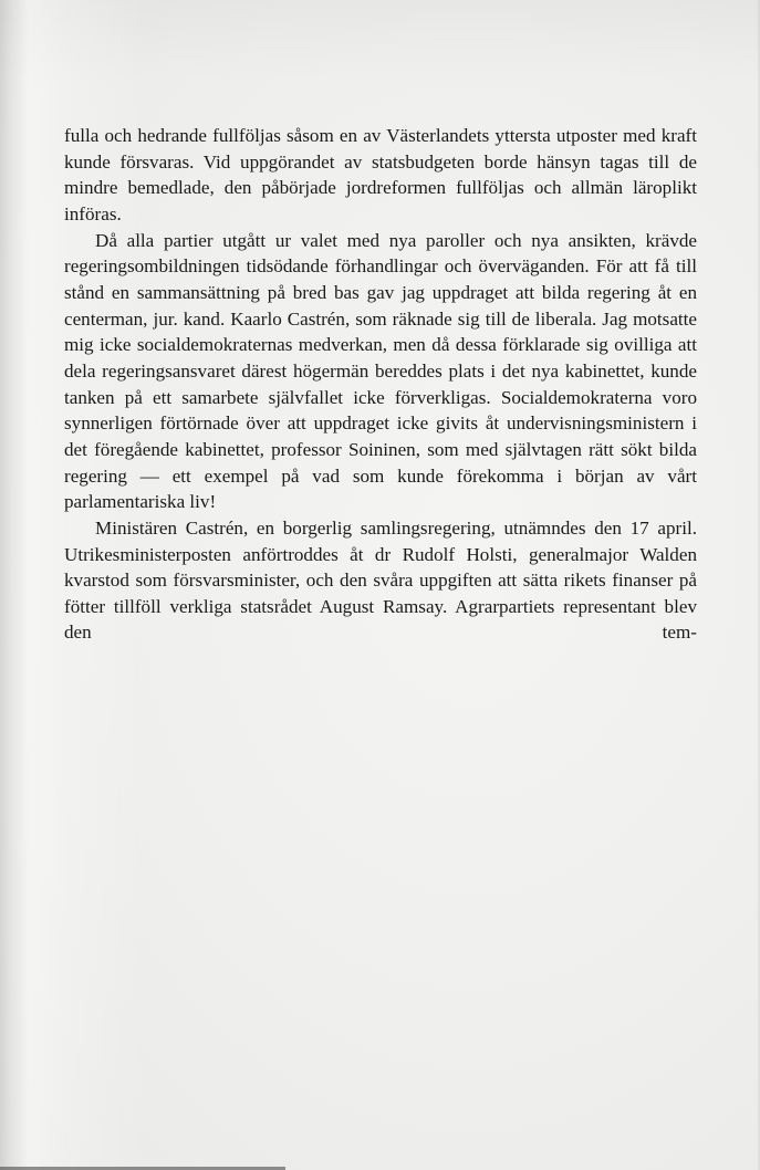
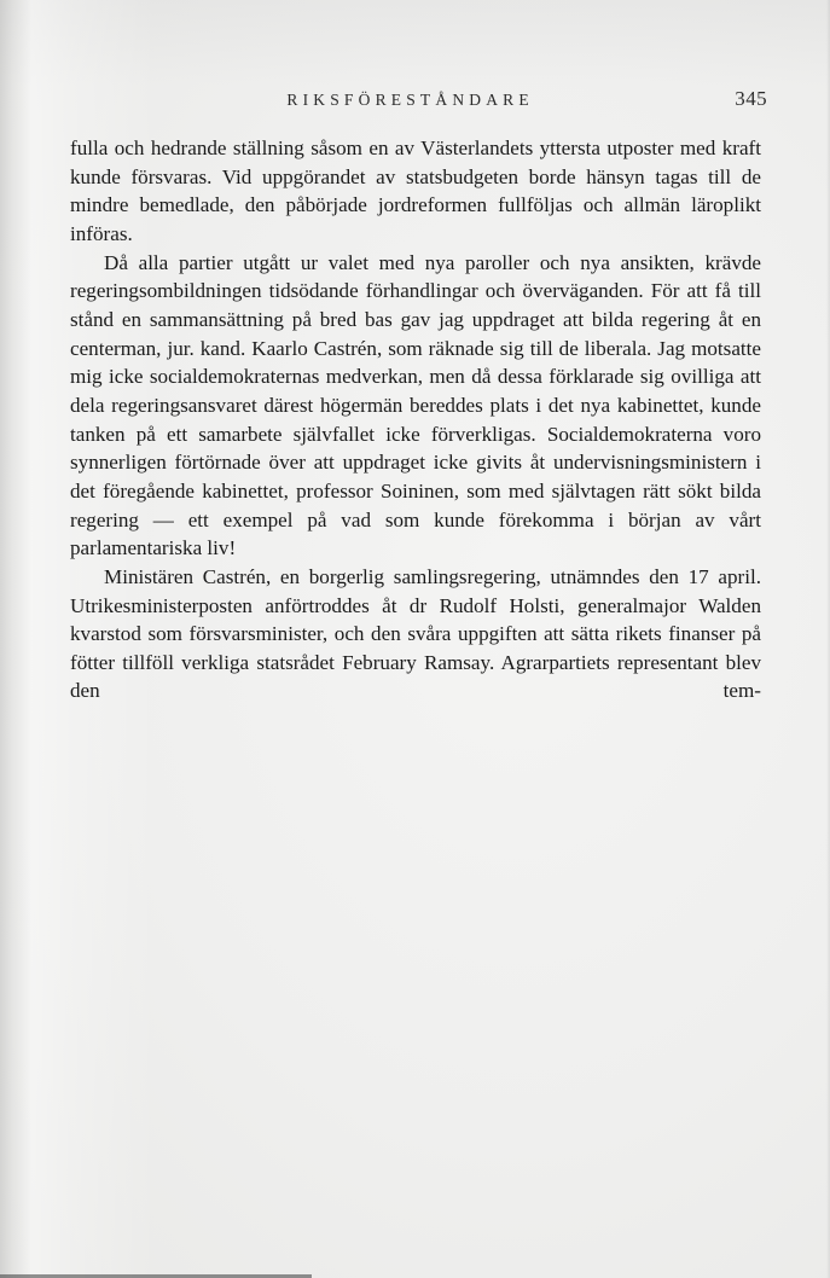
+ RIKSFÖRESTÅNDARE
+ 345
- fulla och hedrande fullföljas såsom en av Västerlandets yttersta utposter med kraft kunde försvaras. Vid uppgörandet av statsbudgeten borde hänsyn tagas till de mindre bemedlade, den påbörjade jordreformen fullföljas och allmän läroplikt införas.
+ fulla och hedrande ställning såsom en av Västerlandets yttersta utposter med kraft kunde försvaras. Vid uppgörandet av statsbudgeten borde hänsyn tagas till de mindre bemedlade, den påbörjade jordreformen fullföljas och allmän läroplikt införas.
  Då alla partier utgått ur valet med nya paroller och nya ansikten, krävde regeringsombildningen tidsödande förhandlingar och överväganden. För att få till stånd en sammansättning på bred bas gav jag uppdraget att bilda regering åt en centerman, jur. kand. Kaarlo Castrén, som räknade sig till de liberala. Jag motsatte mig icke socialdemokraternas medverkan, men då dessa förklarade sig ovilliga att dela regeringsansvaret därest högermän bereddes plats i det nya kabinettet, kunde tanken på ett samarbete självfallet icke förverkligas. Socialdemokraterna voro synnerligen förtörnade över att uppdraget icke givits åt undervisningsministern i det föregående kabinettet, professor Soininen, som med självtagen rätt sökt bilda regering — ett exempel på vad som kunde förekomma i början av vårt parlamentariska liv!
- Ministären Castrén, en borgerlig samlingsregering, utnämndes den 17 april. Utrikesministerposten anförtroddes åt dr Rudolf Holsti, generalmajor Walden kvarstod som försvarsminister, och den svåra uppgiften att sätta rikets finanser på fötter tillföll verkliga statsrådet August Ramsay. Agrarpartiets representant blev den tem-
+ Ministären Castrén, en borgerlig samlingsregering, utnämndes den 17 april. Utrikesministerposten anförtroddes åt dr Rudolf Holsti, generalmajor Walden kvarstod som försvarsminister, och den svåra uppgiften att sätta rikets finanser på fötter tillföll verkliga statsrådet February Ramsay. Agrarpartiets representant blev den tem-
